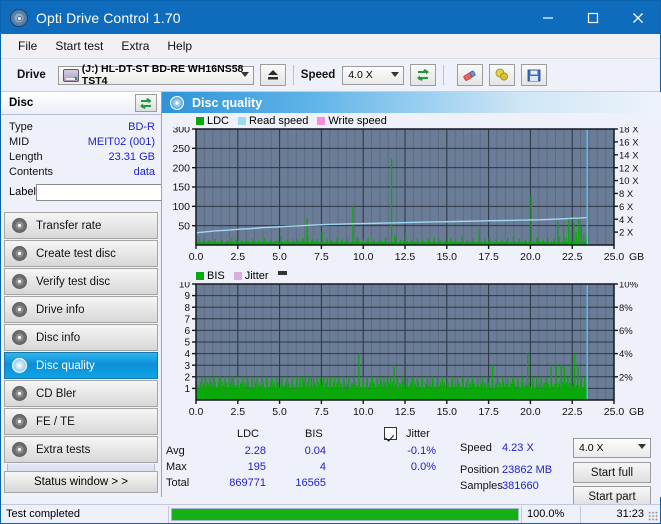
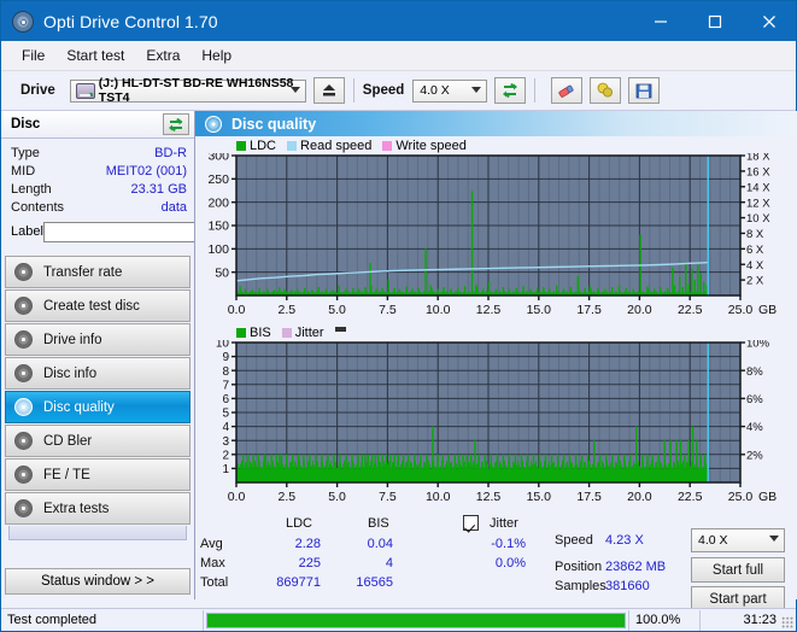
  Opti Drive Control 1.70
  File
  Start test
  Extra
  Help
  Drive
  (J:) HL-DT-ST BD-RE WH16NS58 TST4
  Speed
  4.0 X
  Disc
  Type
  BD-R
  MID
  MEIT02 (001)
  Length
  23.31 GB
  Contents
  data
  Label
  Transfer rate
  Create test disc
- Verify test disc
  Drive info
  Disc info
  Disc quality
  CD Bler
  FE / TE
  Extra tests
  Status window > >
  Disc quality
  LDC
  Read speed
  Write speed
  50
  100
  150
  200
  250
  300
  2 X
  4 X
  6 X
  8 X
  10 X
  12 X
  14 X
  16 X
  18 X
  0.0
  2.5
  5.0
  7.5
  10.0
  12.5
  15.0
  17.5
  20.0
  22.5
  25.0
  GB
  BIS
  Jitter
  1
  2
  3
  4
  5
  6
  7
  8
  9
  10
  2%
  4%
  6%
  8%
  10%
  0.0
  2.5
  5.0
  7.5
  10.0
  12.5
  15.0
  17.5
  20.0
  22.5
  25.0
  GB
  LDC
  BIS
  Jitter
  Avg
  2.28
  0.04
  -0.1%
  Max
- 195
+ 225
  4
  0.0%
  Total
  869771
  16565
  Speed
  4.23 X
  Position
  23862 MB
  Samples
  381660
  4.0 X
  Start full
  Start part
  Test completed
  100.0%
  31:23
